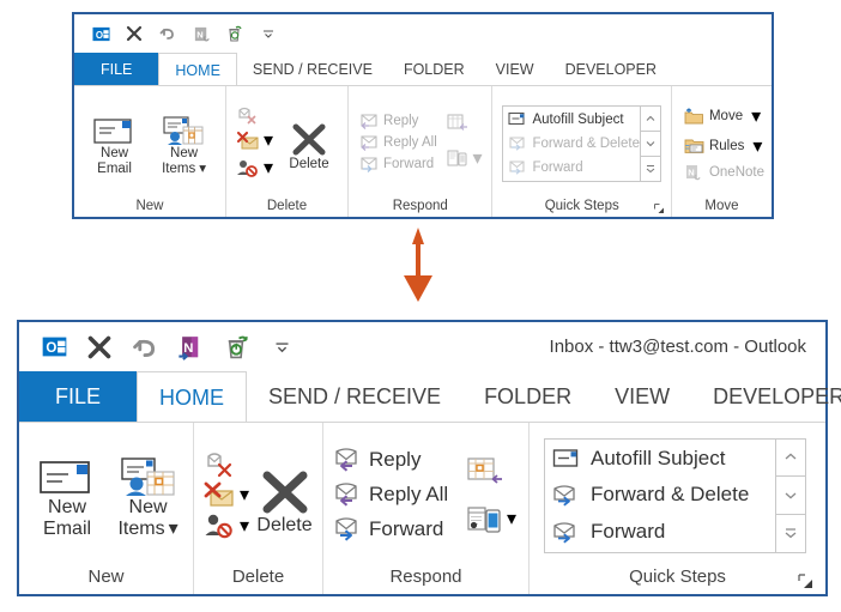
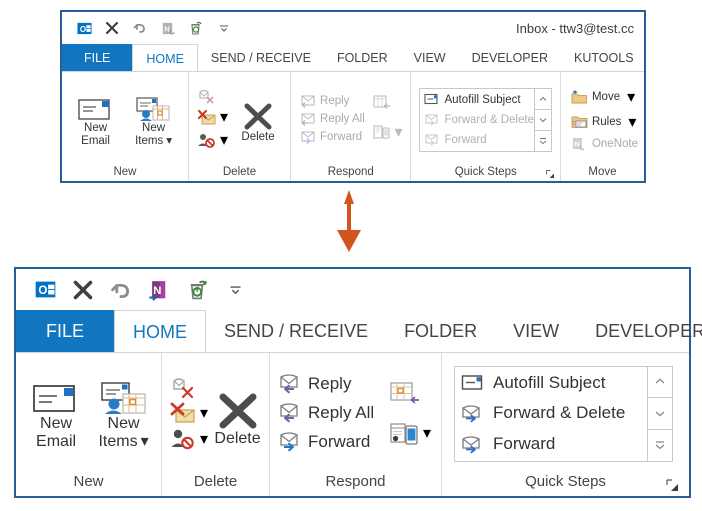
  O
  N
+ Inbox - ttw3@test.cc
  FILE
  HOME
  SEND / RECEIVE
  FOLDER
  VIEW
  DEVELOPER
+ KUTOOLS
  New
  Email
  New
  Items ▾
  New
  ▾
  ▾
  Delete
  Delete
  Reply
  Reply All
  Forward
  ▾
  Respond
  Autofill Subject
  Forward & Delete
  Forward
  Quick Steps
  Move
  ▾
  Rules
  ▾
  N
  OneNote
  Move
  O
  N
- Inbox - ttw3@test.com - Outlook
  FILE
  HOME
  SEND / RECEIVE
  FOLDER
  VIEW
  DEVELOPER
  New
  Email
  New
  Items ▾
  New
  ▾
  ▾
  Delete
  Delete
  Reply
  Reply All
  Forward
  ▾
  Respond
  Autofill Subject
  Forward & Delete
  Forward
  Quick Steps
